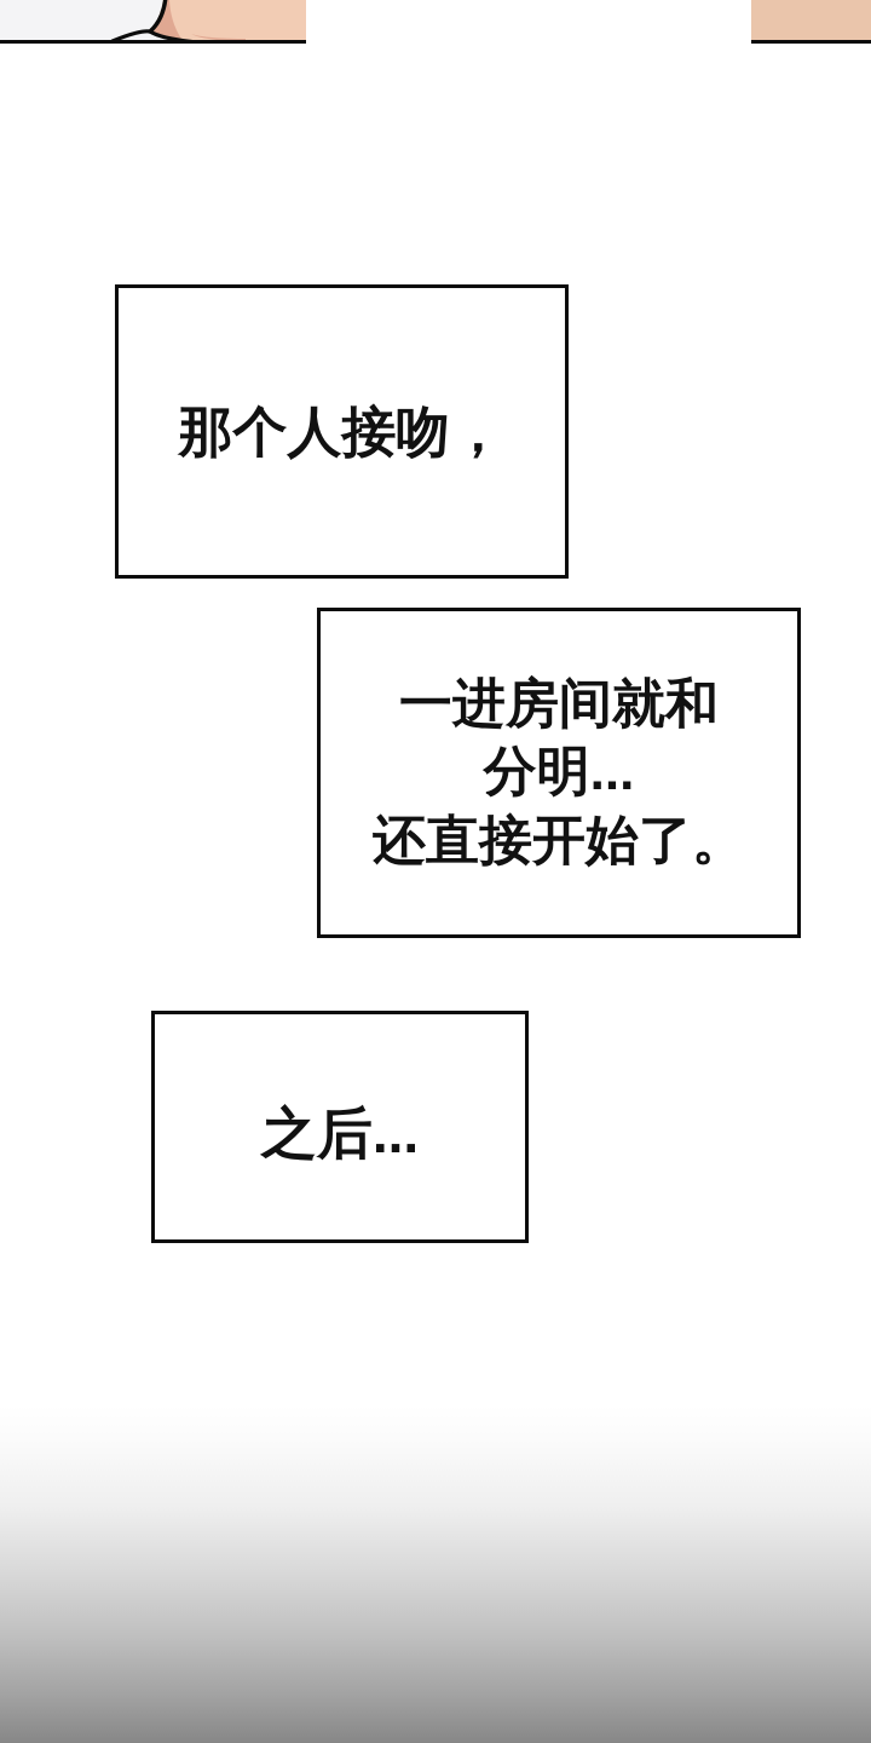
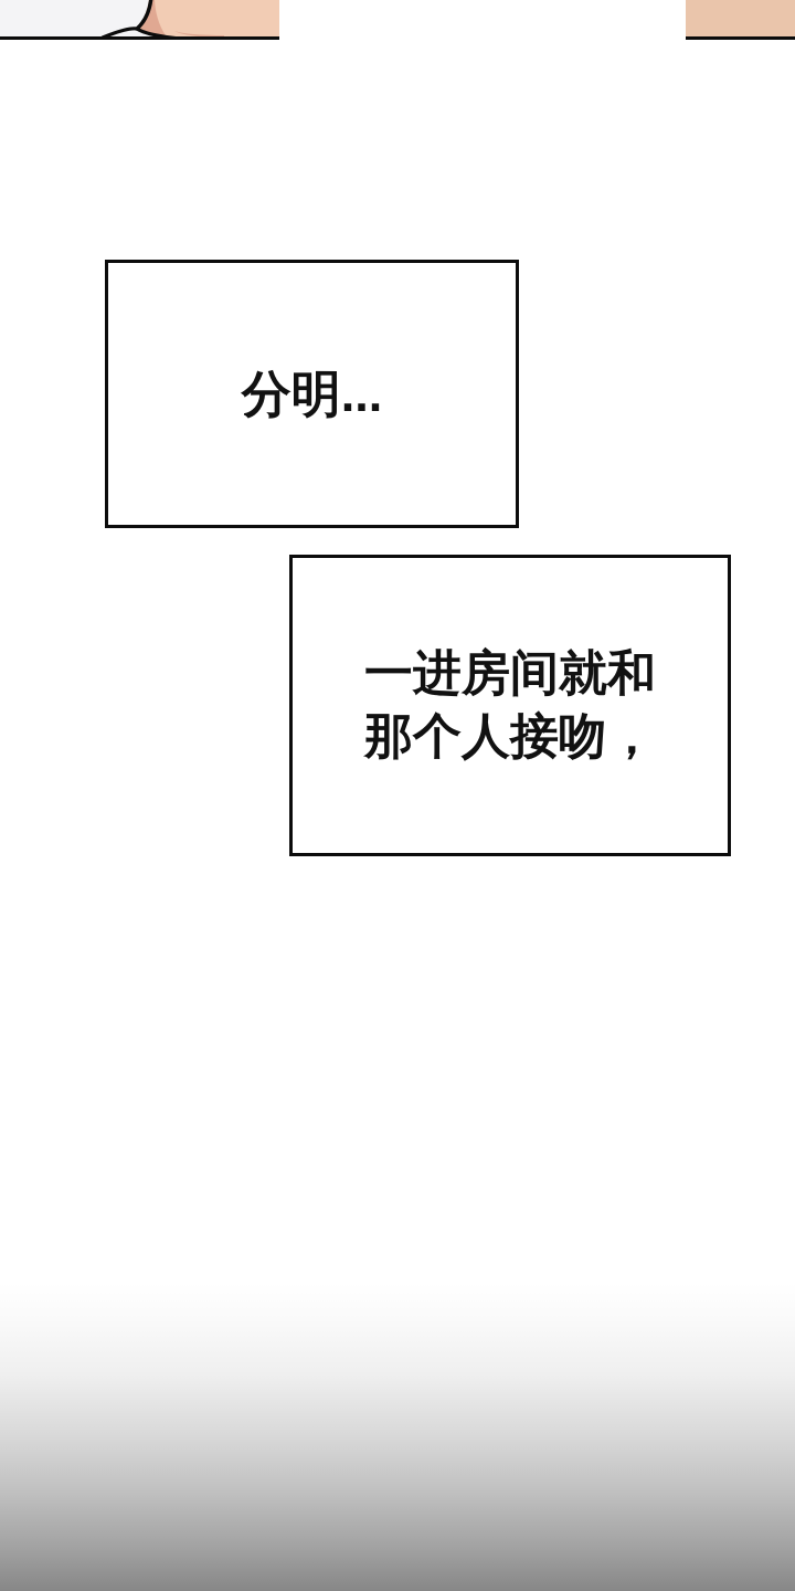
- 那个人接吻，
+ 分明...
  一进房间就和
- 分明...
+ 那个人接吻，
- 还直接开始了。
- 之后...
